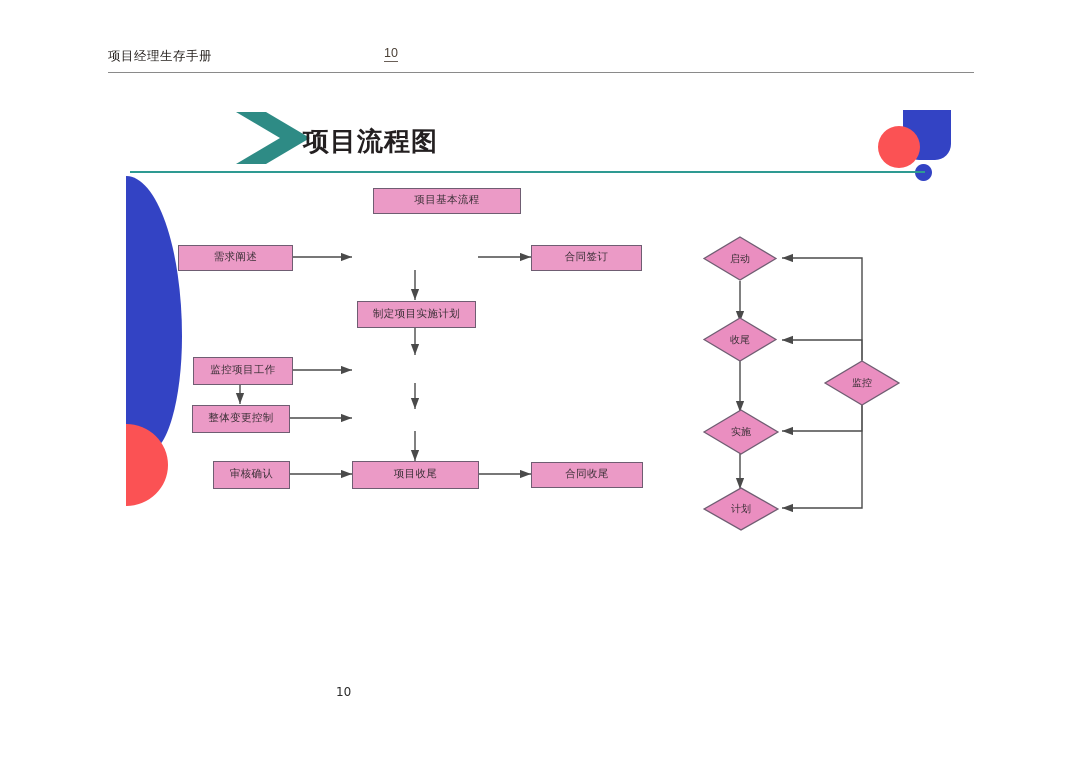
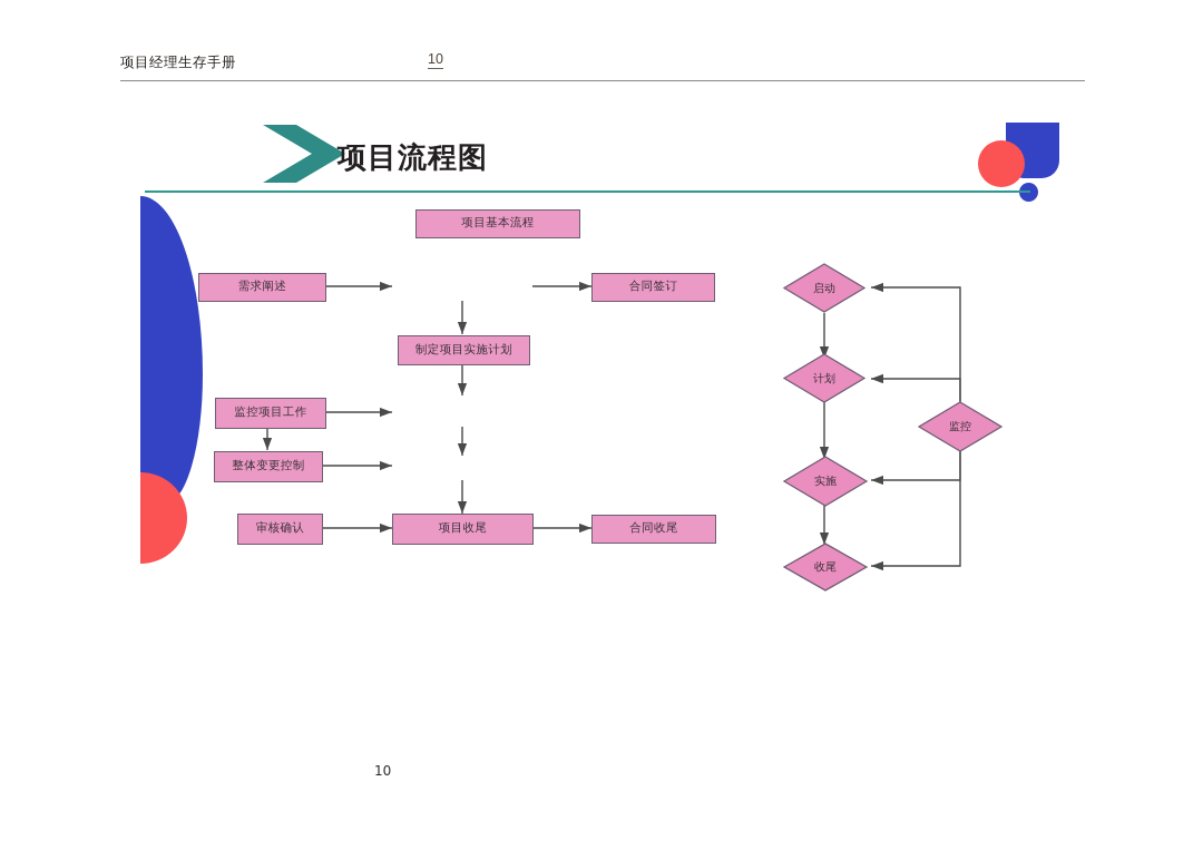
  项目经理生存手册
  10
  项目流程图
  项目基本流程
  需求阐述
  合同签订
  制定项目实施计划
  监控项目工作
  整体变更控制
  审核确认
  项目收尾
  合同收尾
  启动
- 收尾
+ 计划
  监控
  实施
- 计划
+ 收尾
  10
